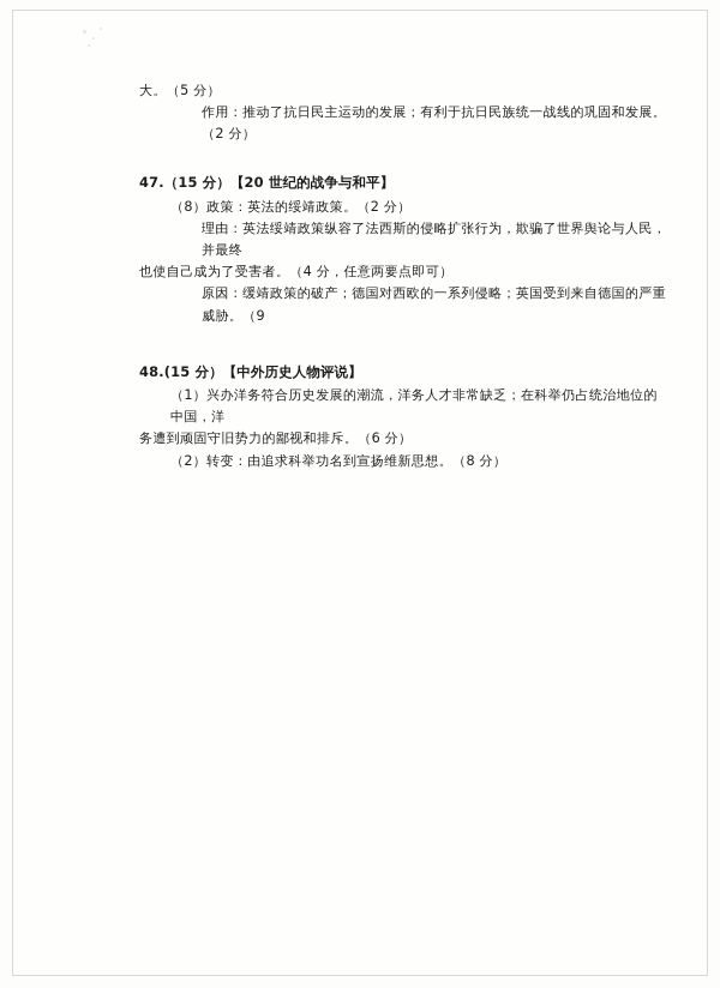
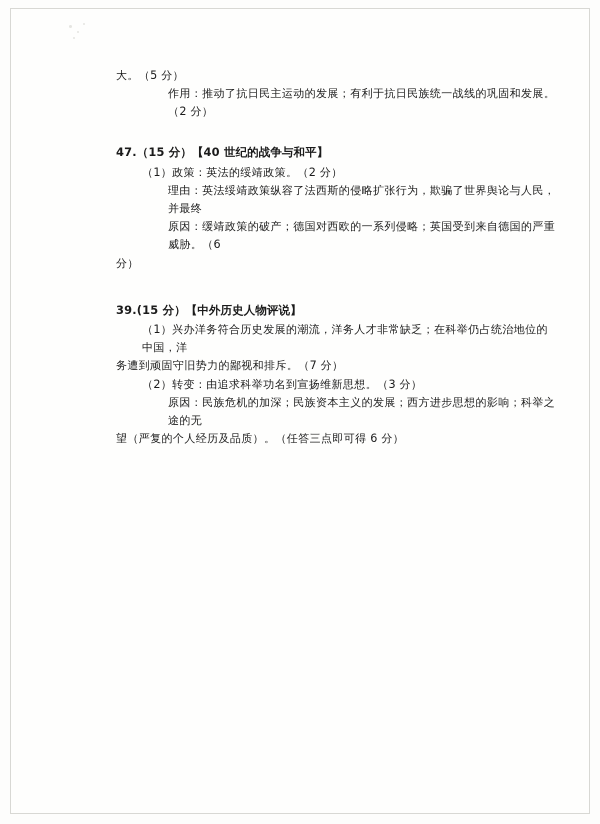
  大。（5 分）
  作用：推动了抗日民主运动的发展；有利于抗日民族统一战线的巩固和发展。（2 分）
- 47.（15 分）【20 世纪的战争与和平】
+ 47.（15 分）【40 世纪的战争与和平】
- （8）政策：英法的绥靖政策。（2 分）
+ （1）政策：英法的绥靖政策。（2 分）
  理由：英法绥靖政策纵容了法西斯的侵略扩张行为，欺骗了世界舆论与人民，并最终
- 也使自己成为了受害者。（4 分，任意两要点即可）
- 原因：缓靖政策的破产；德国对西欧的一系列侵略；英国受到来自德国的严重威胁。（9
+ 原因：缓靖政策的破产；德国对西欧的一系列侵略；英国受到来自德国的严重威胁。（6
+ 分）
- 48.(15 分）【中外历史人物评说】
+ 39.(15 分）【中外历史人物评说】
  （1）兴办洋务符合历史发展的潮流，洋务人才非常缺乏；在科举仍占统治地位的中国，洋
- 务遭到顽固守旧势力的鄙视和排斥。（6 分）
+ 务遭到顽固守旧势力的鄙视和排斥。（7 分）
- （2）转变：由追求科举功名到宣扬维新思想。（8 分）
+ （2）转变：由追求科举功名到宣扬维新思想。（3 分）
+ 原因：民族危机的加深；民族资本主义的发展；西方进步思想的影响；科举之途的无
+ 望（严复的个人经历及品质）。（任答三点即可得 6 分）
